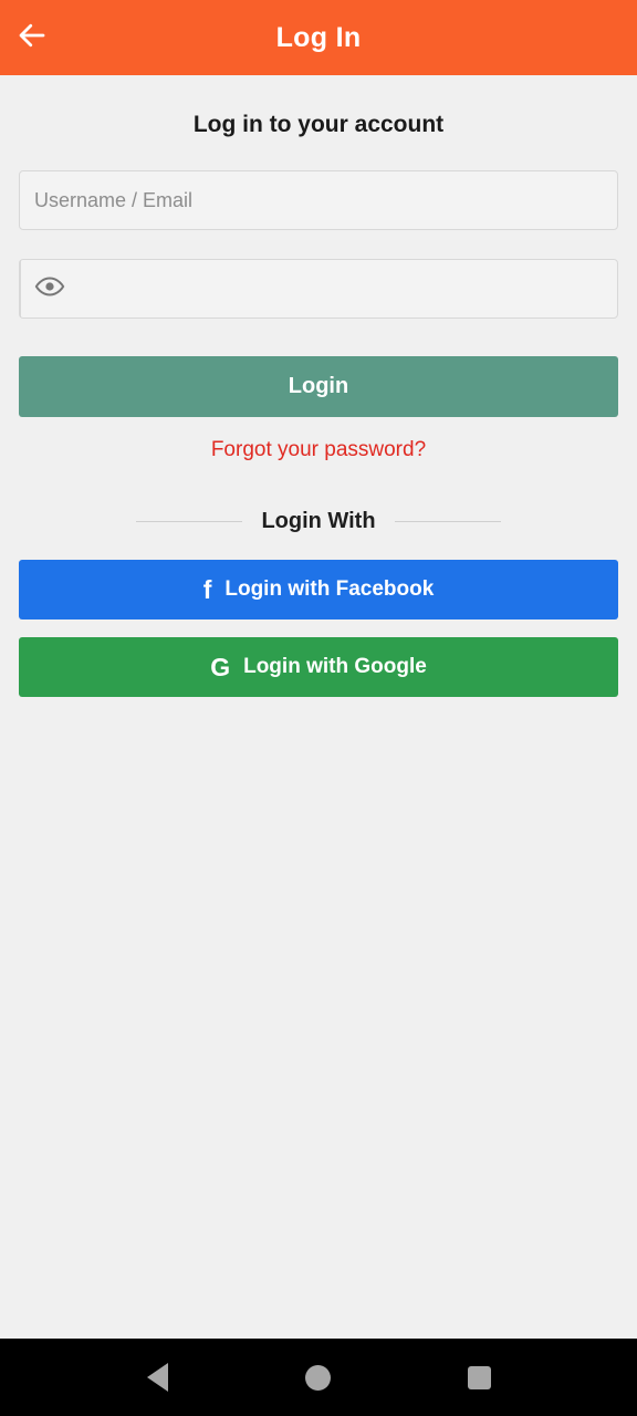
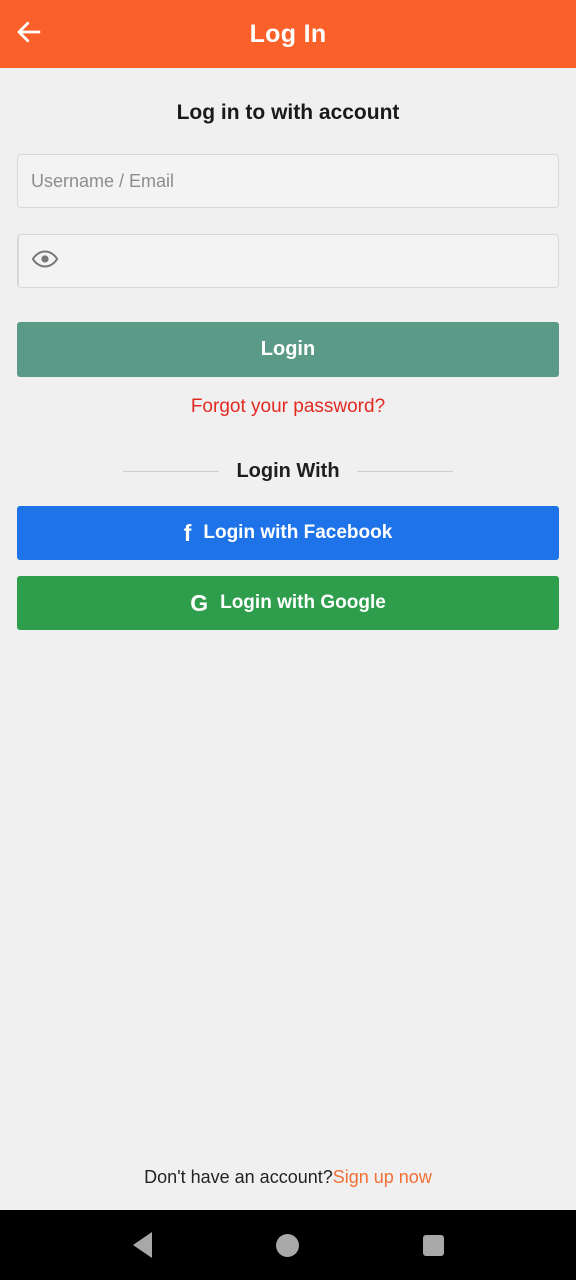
  Log In
- Log in to your account
+ Log in to with account
  Username / Email
  Login
  Forgot your password?
  Login With
  f
  Login with Facebook
  G
  Login with Google
+ Don't have an account?Sign up now
